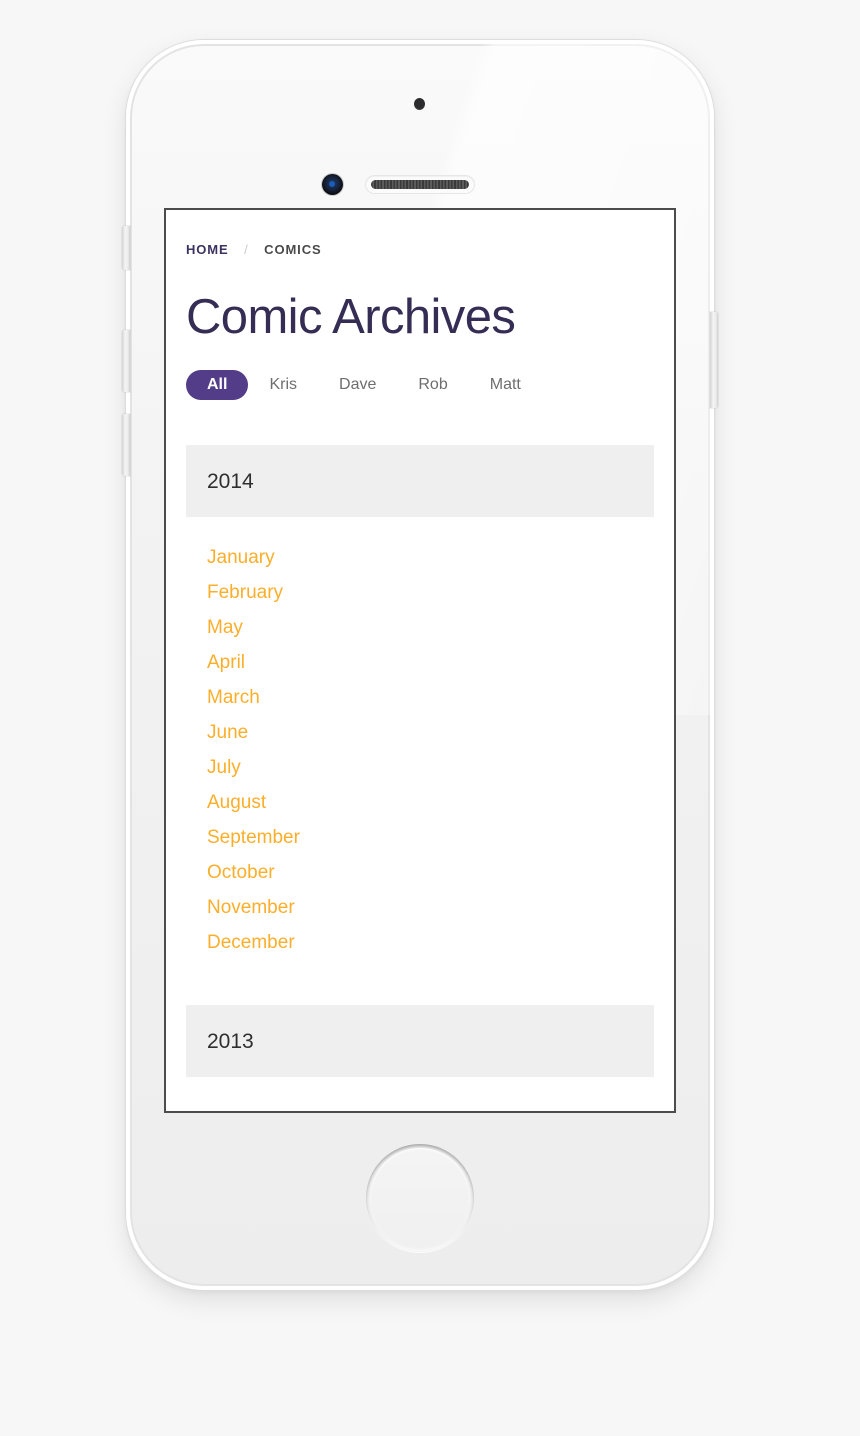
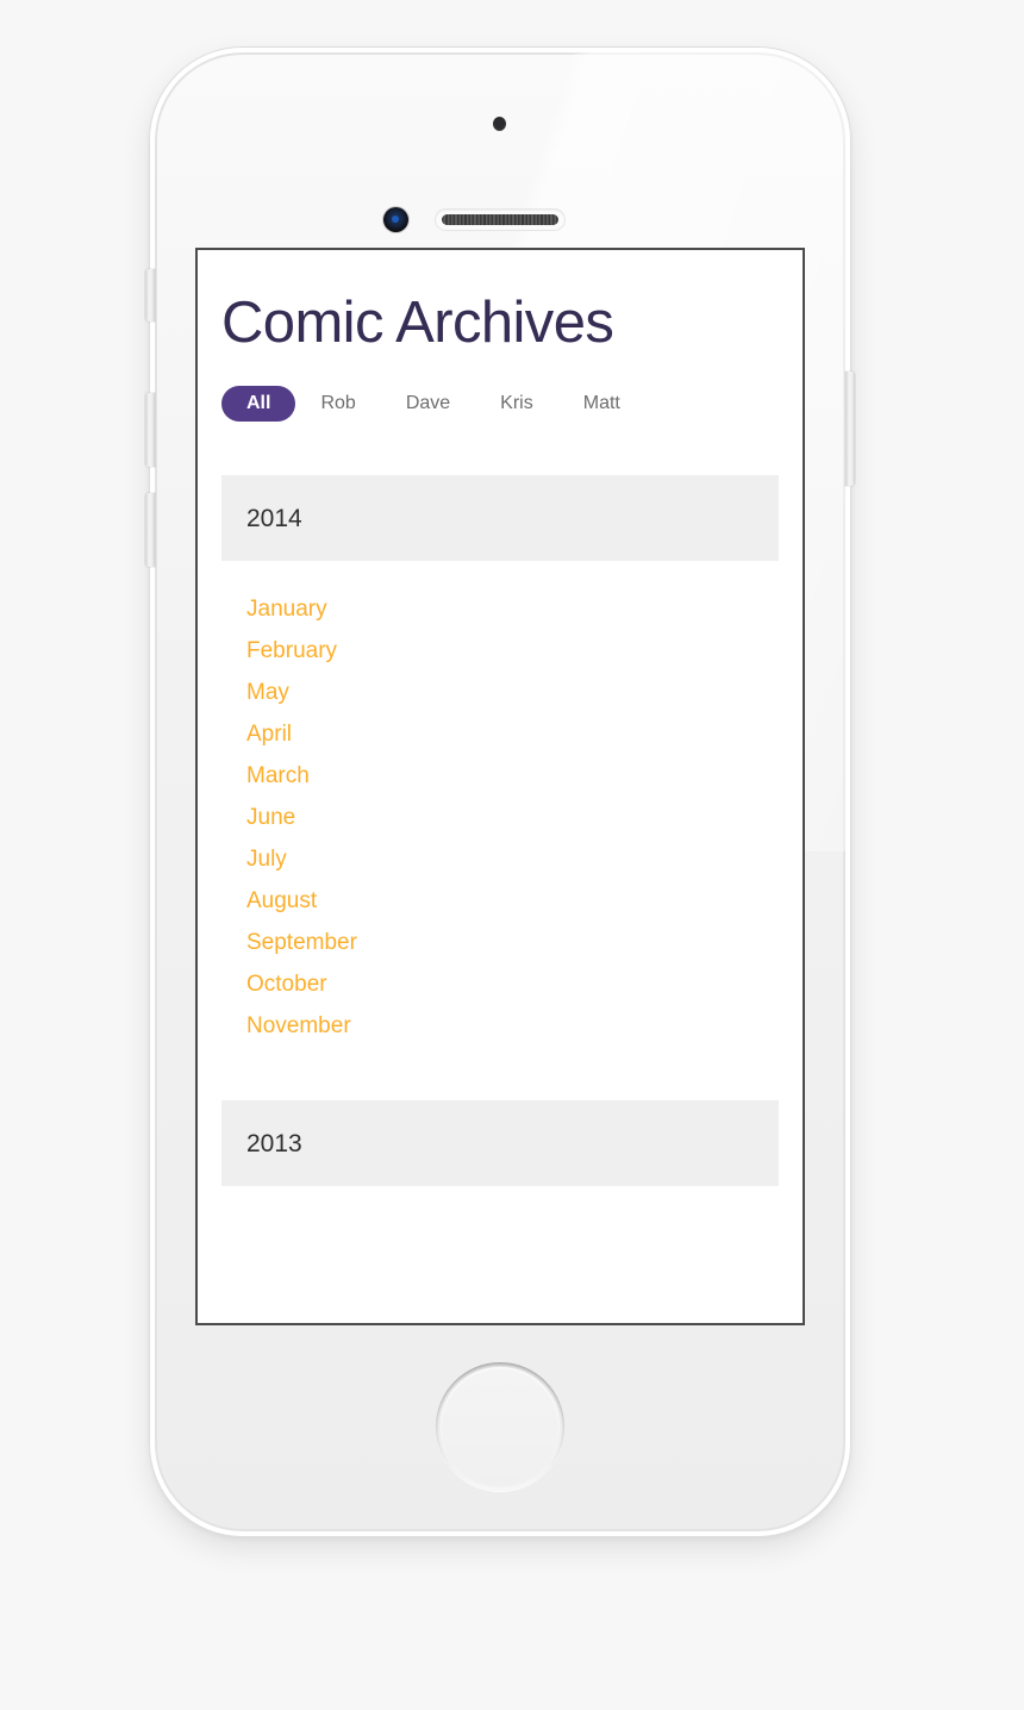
- HOME / COMICS
  Comic Archives
  All
- Kris
+ Rob
  Dave
- Rob
+ Kris
  Matt
  2014
  January
  February
  May
  April
  March
  June
  July
  August
  September
  October
  November
- December
  2013
